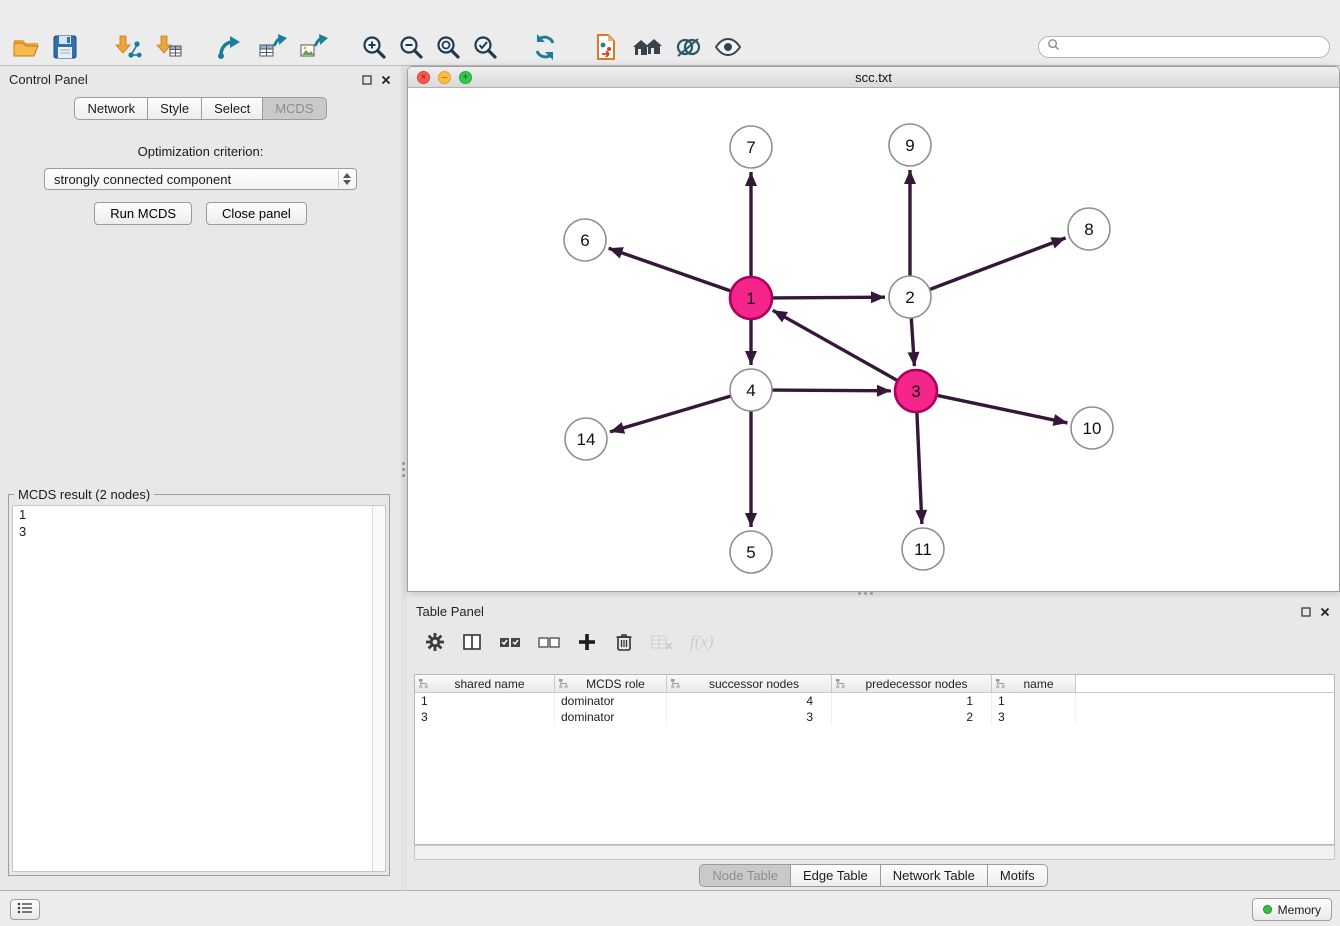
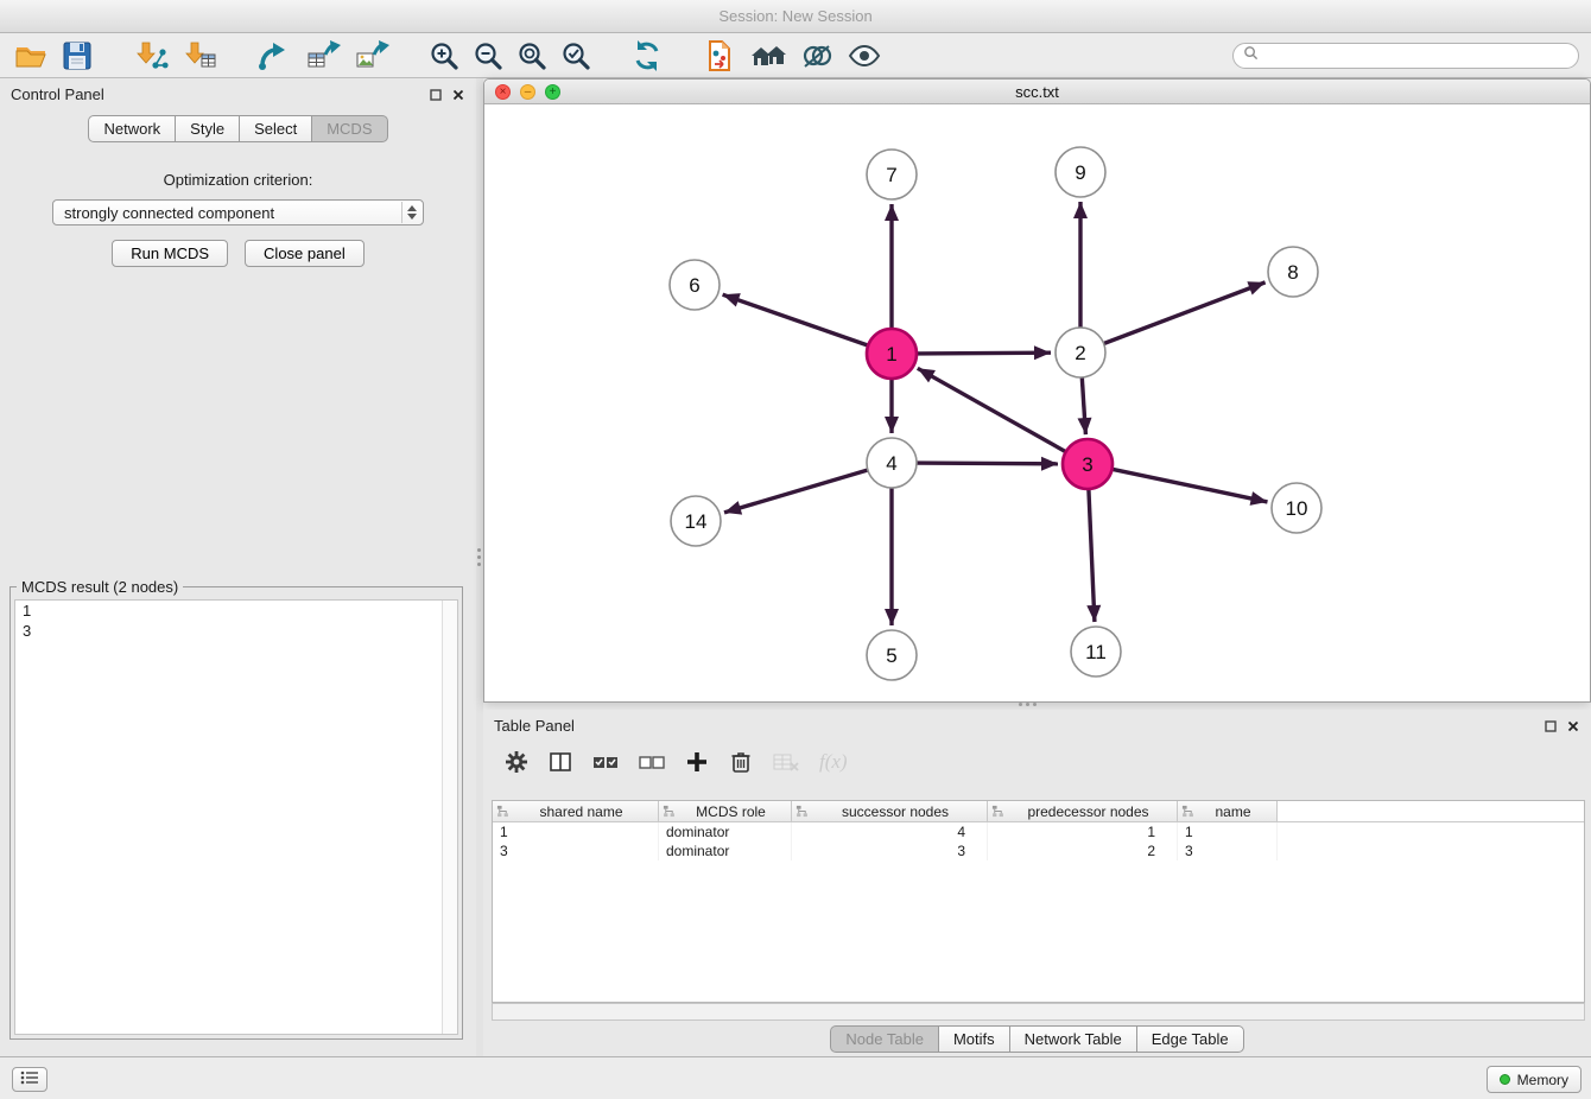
+ Session: New Session
  Control Panel
  Network
  Style
  Select
  MCDS
  Optimization criterion:
  strongly connected component
  Run MCDS
  Close panel
  MCDS result (2 nodes)
  1
  3
  scc.txt
  1
  2
  3
  4
  6
  7
  8
  9
  10
  11
  14
  5
  Table Panel
  f(x)
  shared name
  MCDS role
  successor nodes
  predecessor nodes
  name
  1
  dominator
  4
  1
  1
  3
  dominator
  3
  2
  3
  Node Table
- Edge Table
+ Motifs
  Network Table
- Motifs
+ Edge Table
  Memory
